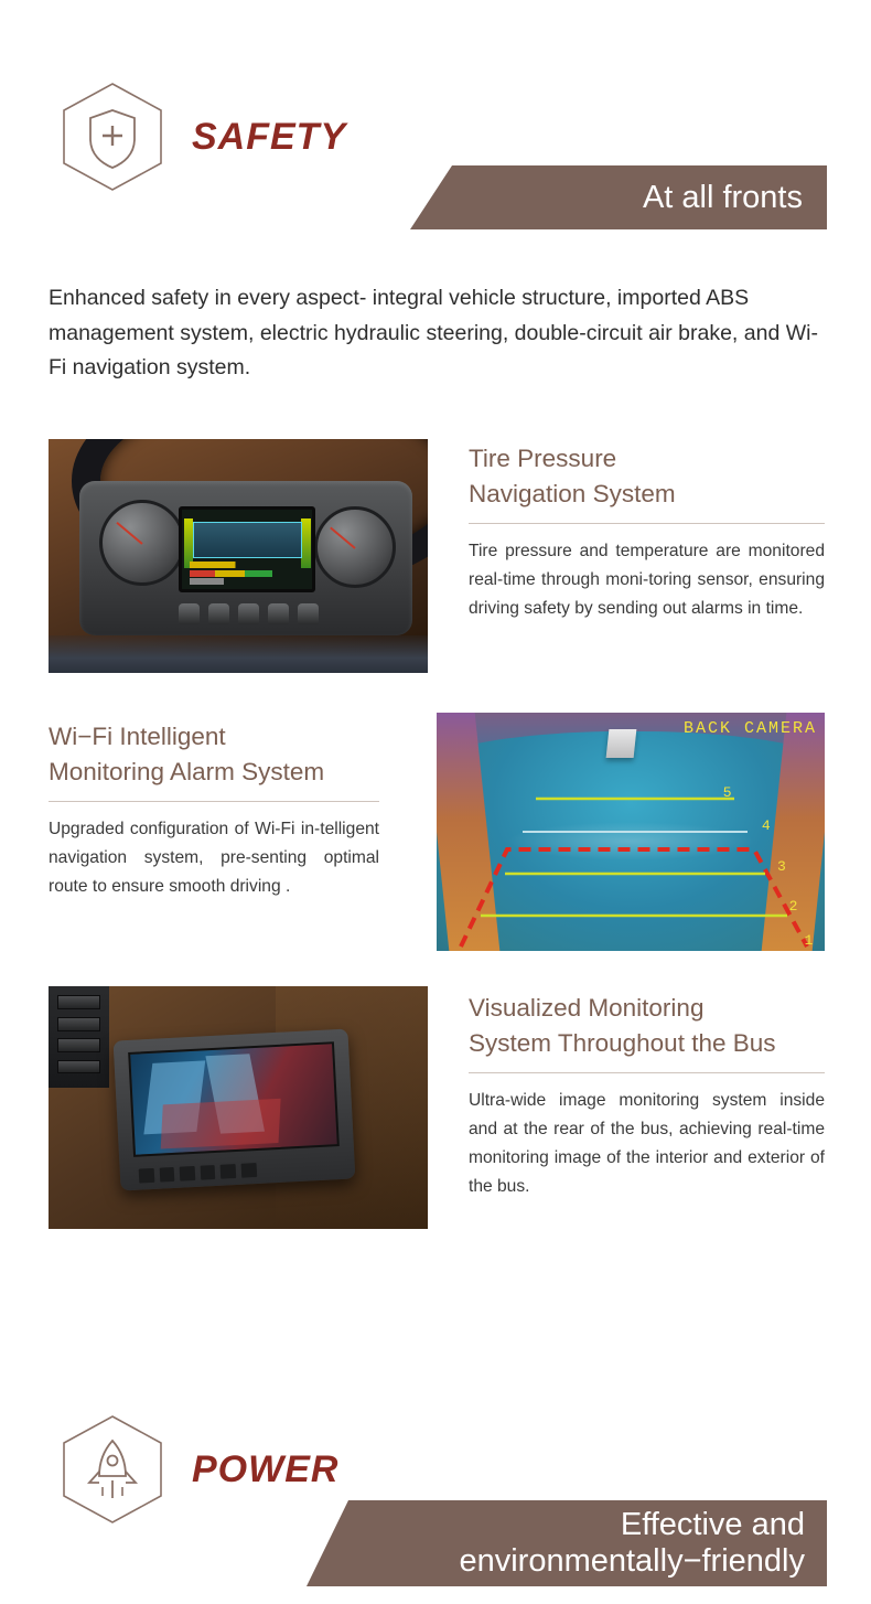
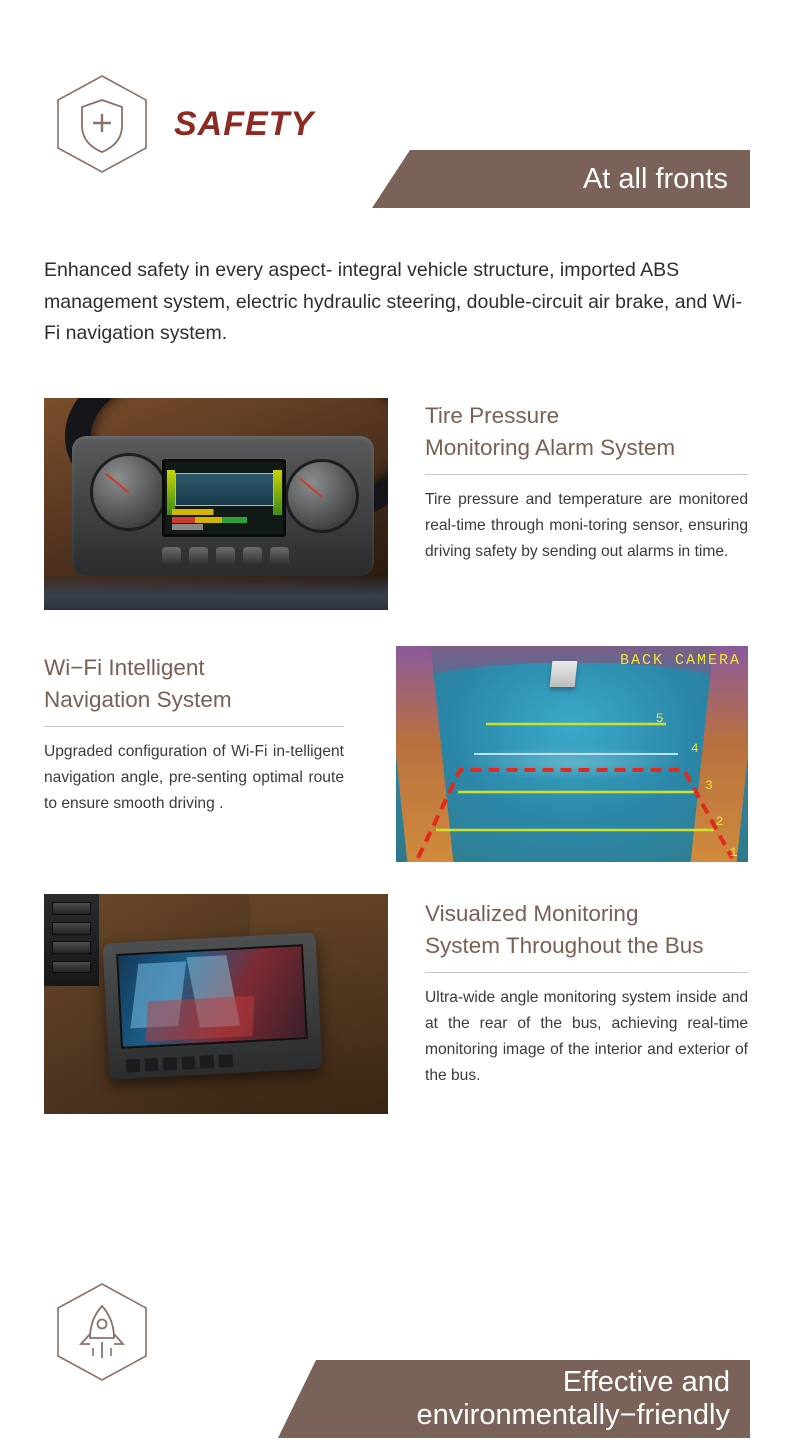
  SAFETY
  At all fronts
  Enhanced safety in every aspect- integral vehicle structure, imported ABS management system, electric hydraulic steering, double-circuit air brake, and Wi-Fi navigation system.
  Tire Pressure
- Navigation System
+ Monitoring Alarm System
  Tire pressure and temperature are monitored real-time through moni-toring sensor, ensuring driving safety by sending out alarms in time.
  Wi−Fi Intelligent
- Monitoring Alarm System
+ Navigation System
- Upgraded configuration of Wi-Fi in-telligent navigation system, pre-senting optimal route to ensure smooth driving .
+ Upgraded configuration of Wi-Fi in-telligent navigation angle, pre-senting optimal route to ensure smooth driving .
  BACK CAMERA
  5
  4
  3
  2
  1
  Visualized Monitoring
  System Throughout the Bus
- Ultra-wide image monitoring system inside and at the rear of the bus, achieving real-time monitoring image of the interior and exterior of the bus.
+ Ultra-wide angle monitoring system inside and at the rear of the bus, achieving real-time monitoring image of the interior and exterior of the bus.
- POWER
  Effective and
  environmentally−friendly
